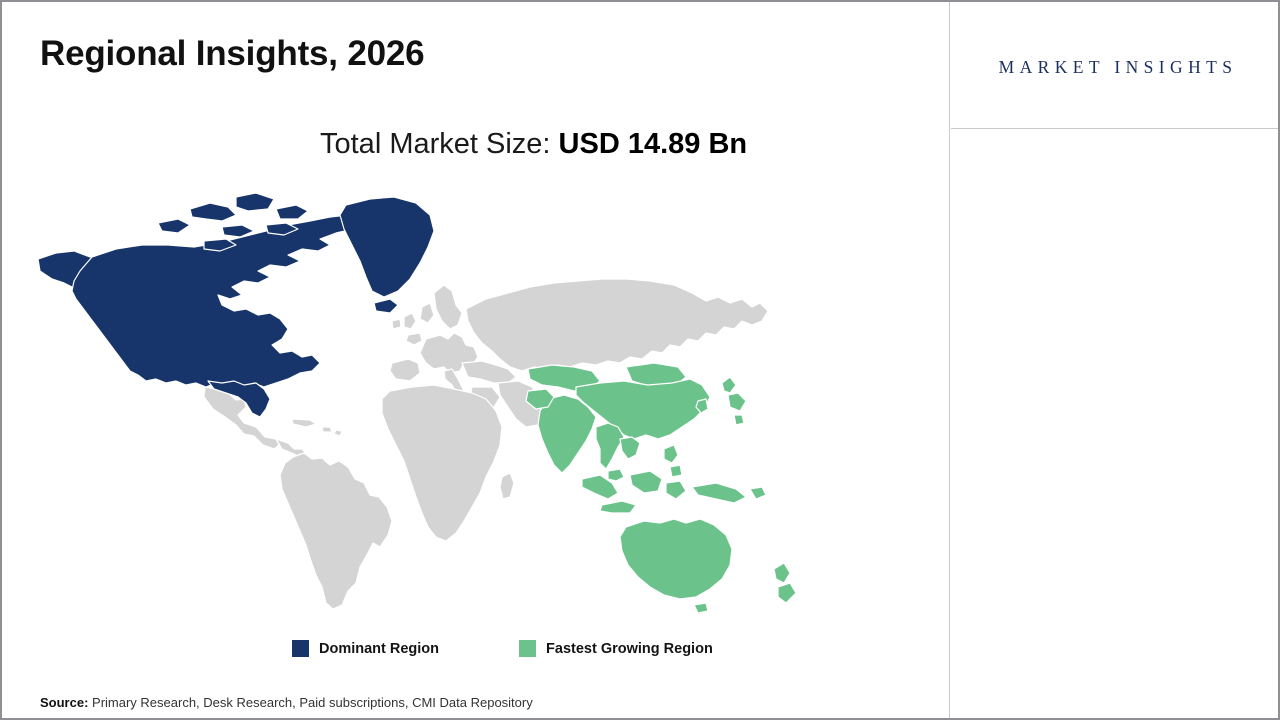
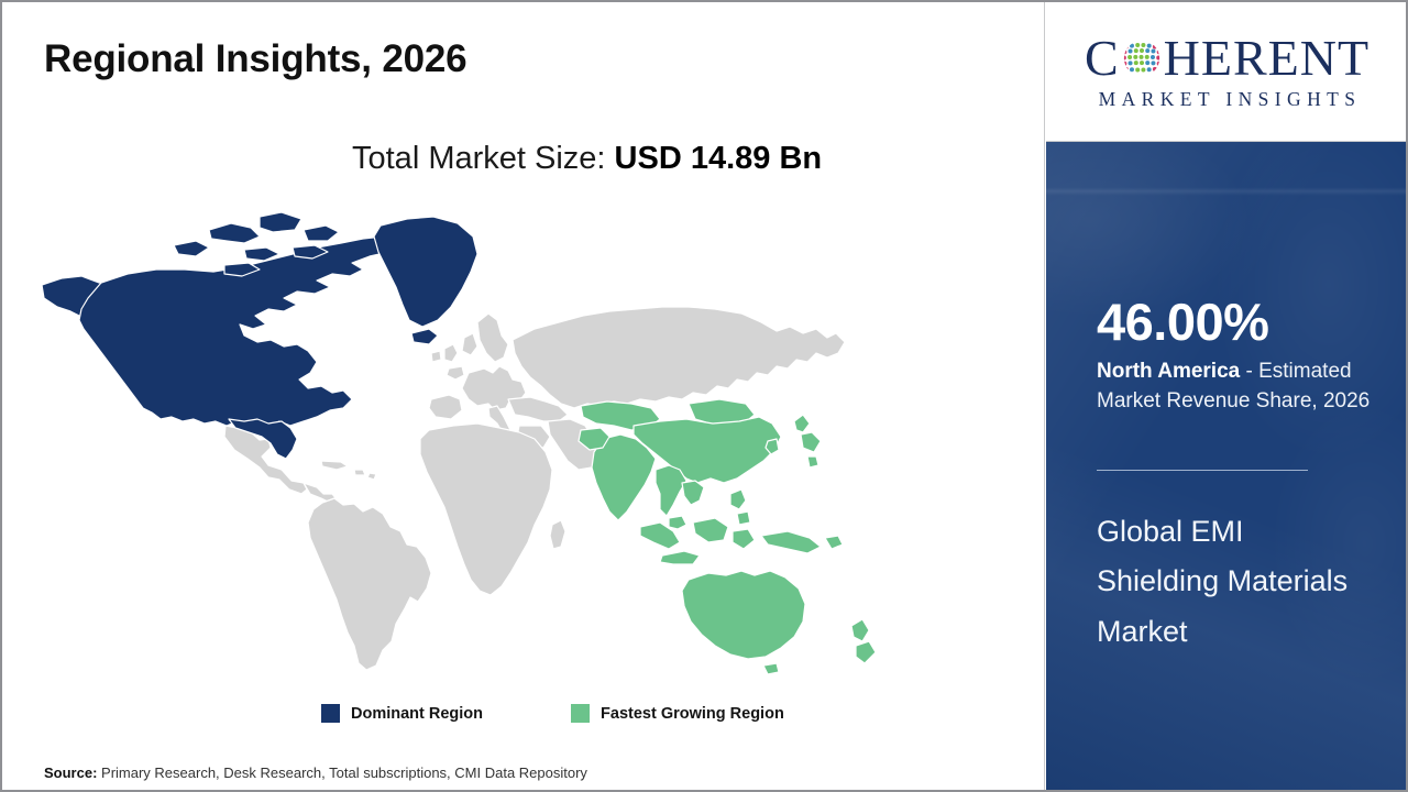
  Regional Insights, 2026
  Total Market Size: USD 14.89 Bn
  Dominant Region
  Fastest Growing Region
- Source: Primary Research, Desk Research, Paid subscriptions, CMI Data Repository
+ Source: Primary Research, Desk Research, Total subscriptions, CMI Data Repository
+ C
+ HERENT
  MARKET INSIGHTS
+ 46.00%
+ North America - Estimated Market Revenue Share, 2026
+ Global EMI Shielding Materials Market
